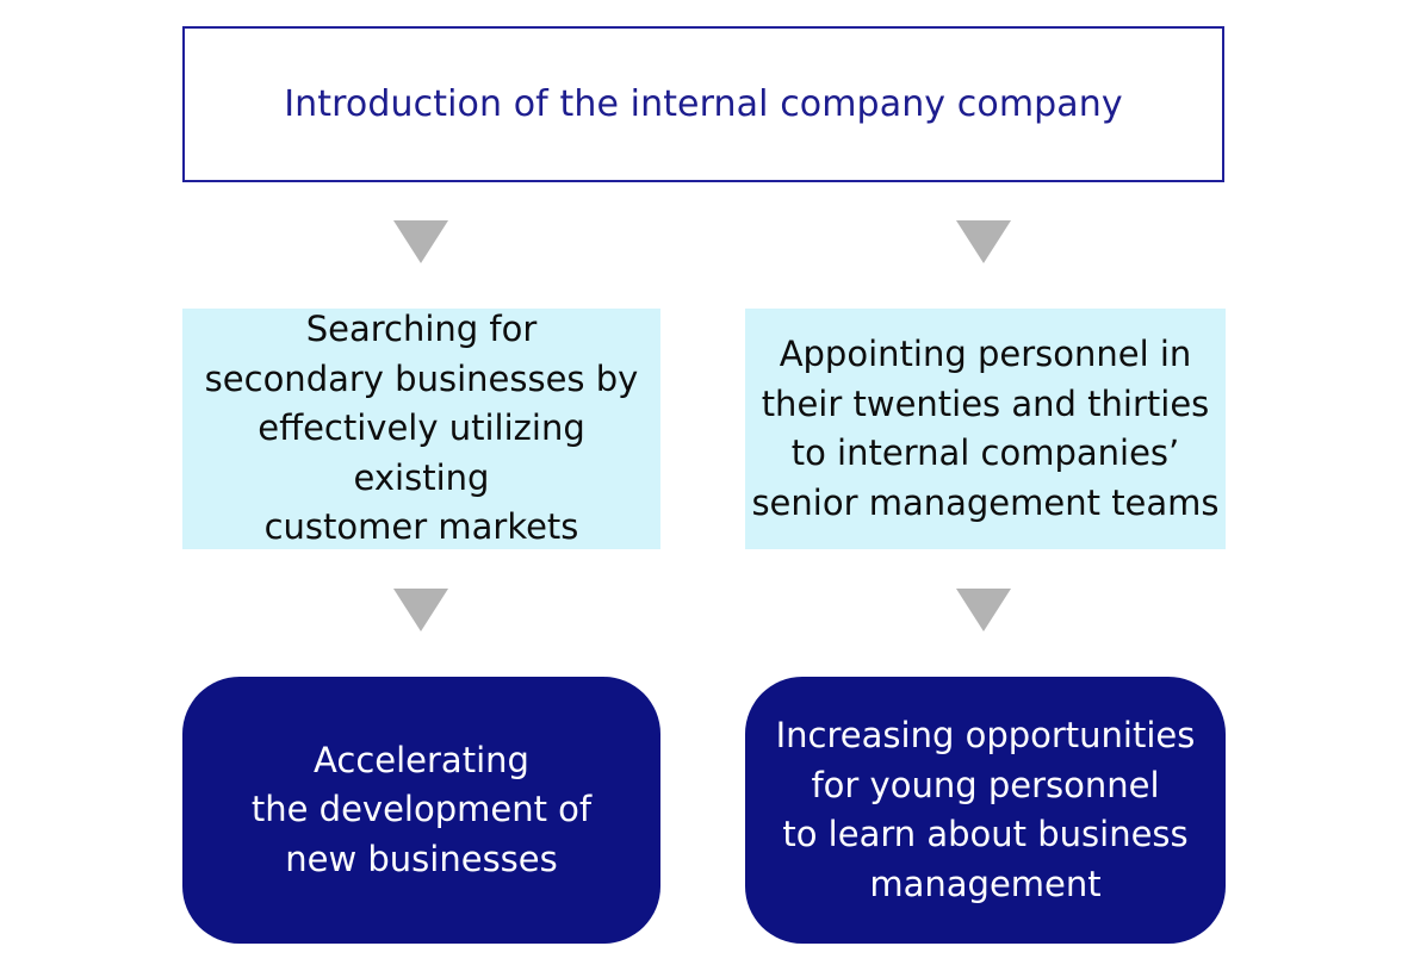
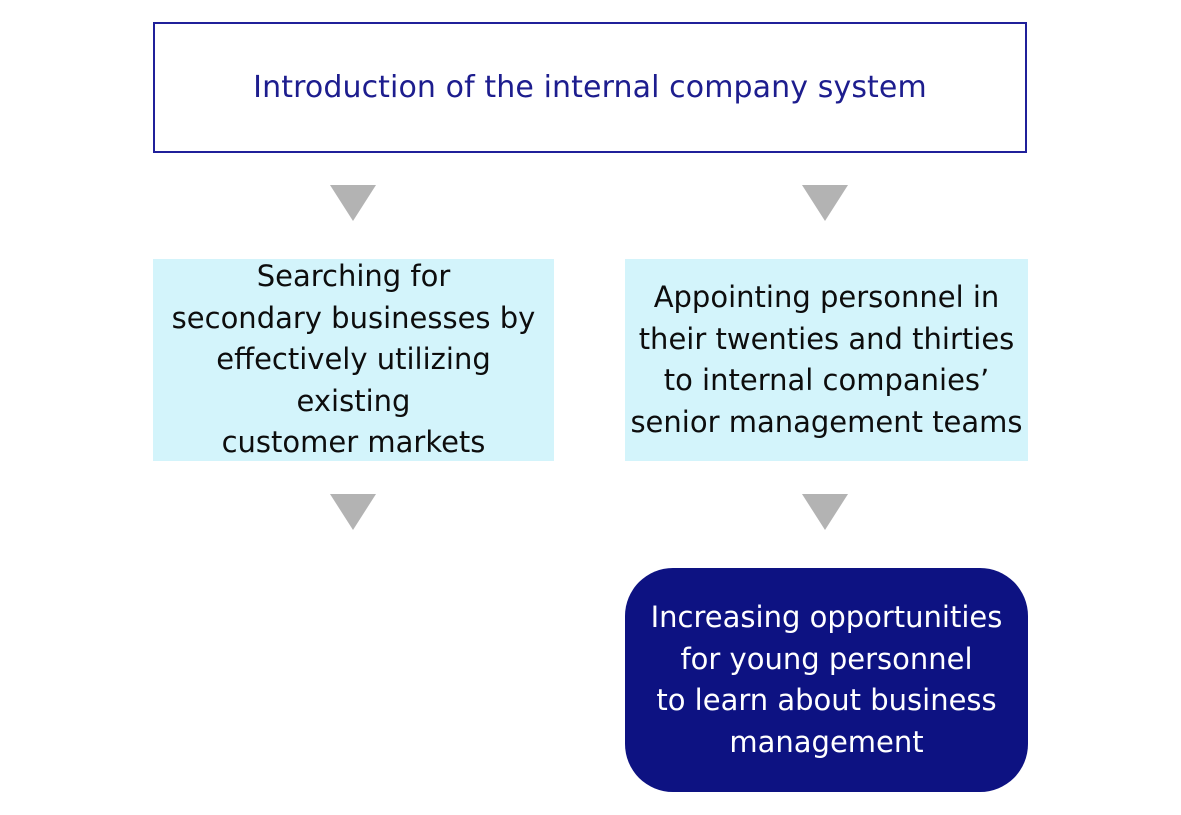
- Introduction of the internal company company
+ Introduction of the internal company system
  Searching for
  secondary businesses by
  effectively utilizing existing
  customer markets
  Appointing personnel in
  their twenties and thirties
  to internal companies’
  senior management teams
- Accelerating
- the development of
- new businesses
  Increasing opportunities
  for young personnel
  to learn about business
  management
